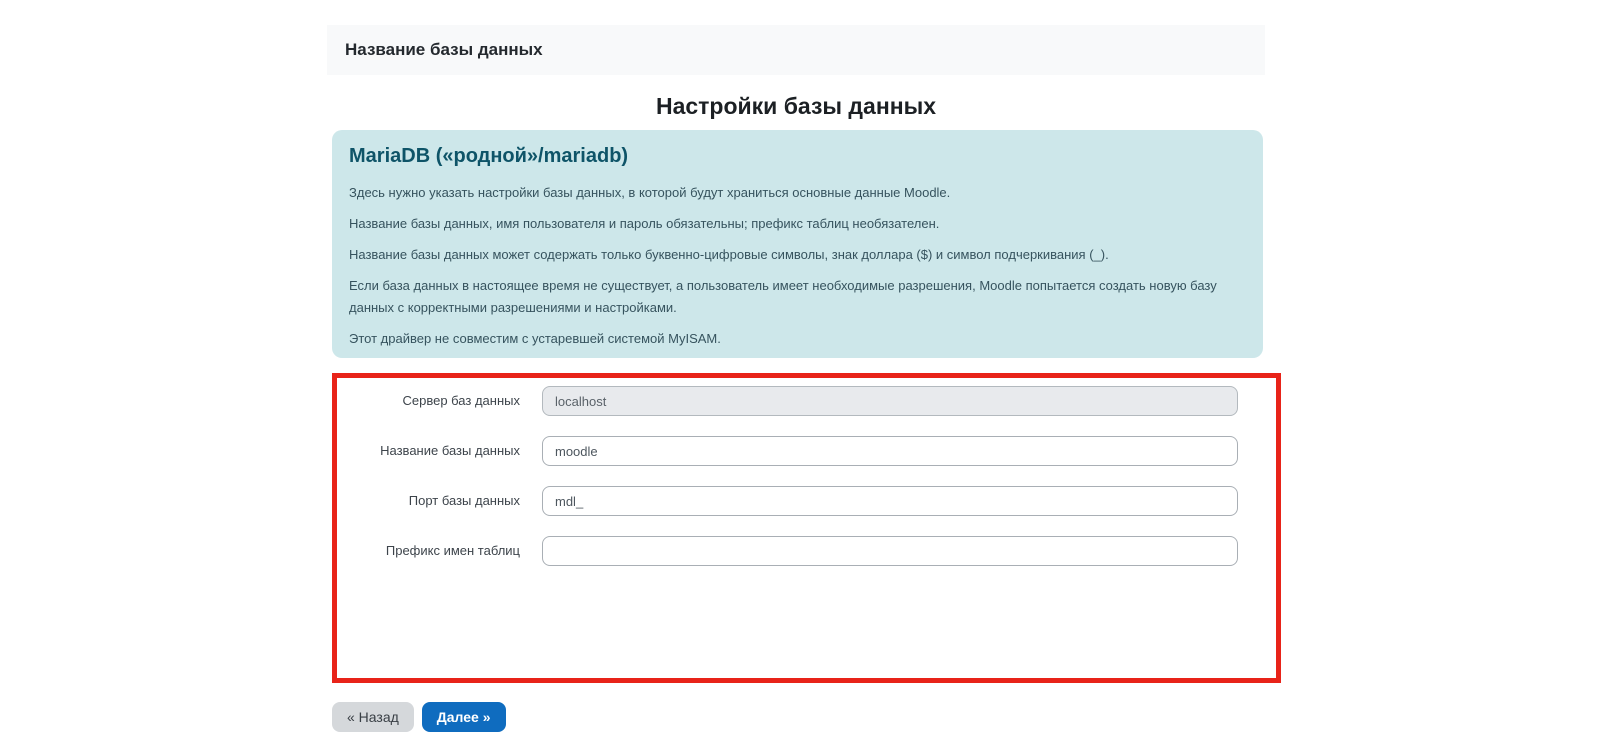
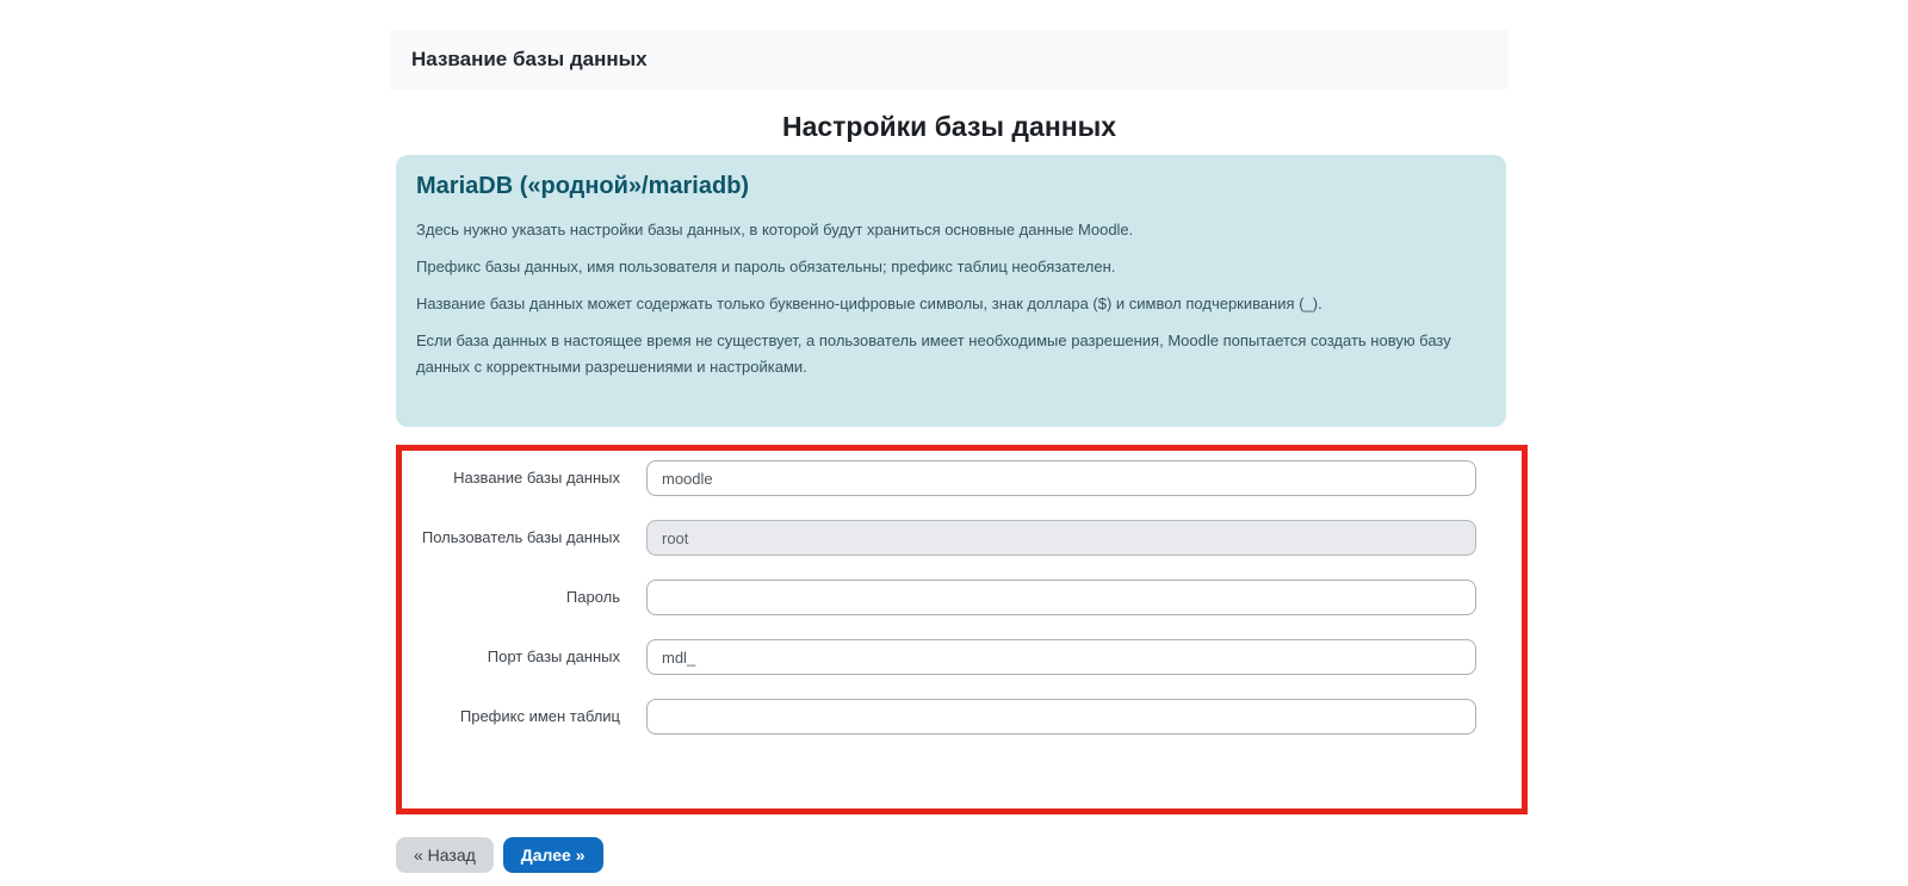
  Название базы данных
  Настройки базы данных
  MariaDB («родной»/mariadb)
  Здесь нужно указать настройки базы данных, в которой будут храниться основные данные Moodle.
- Название базы данных, имя пользователя и пароль обязательны; префикс таблиц необязателен.
+ Префикс базы данных, имя пользователя и пароль обязательны; префикс таблиц необязателен.
  Название базы данных может содержать только буквенно-цифровые символы, знак доллара ($) и символ подчеркивания (_).
  Если база данных в настоящее время не существует, а пользователь имеет необходимые разрешения, Moodle попытается создать новую базу данных с корректными разрешениями и настройками.
- Этот драйвер не совместим с устаревшей системой MyISAM.
- Сервер баз данных
- localhost
  Название базы данных
  moodle
+ Пользователь базы данных
+ root
+ Пароль
  Порт базы данных
  mdl_
  Префикс имен таблиц
  « Назад
  Далее »
